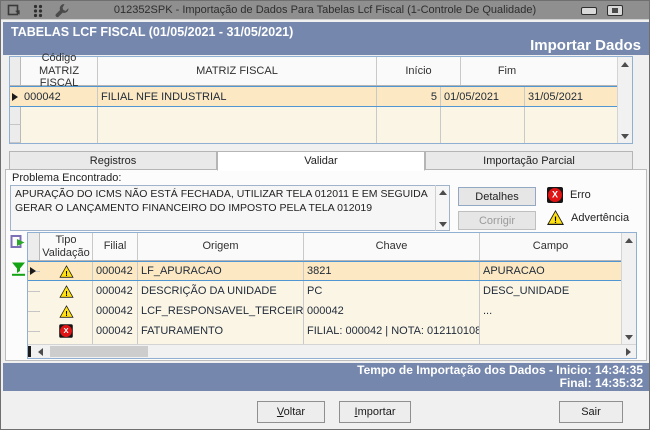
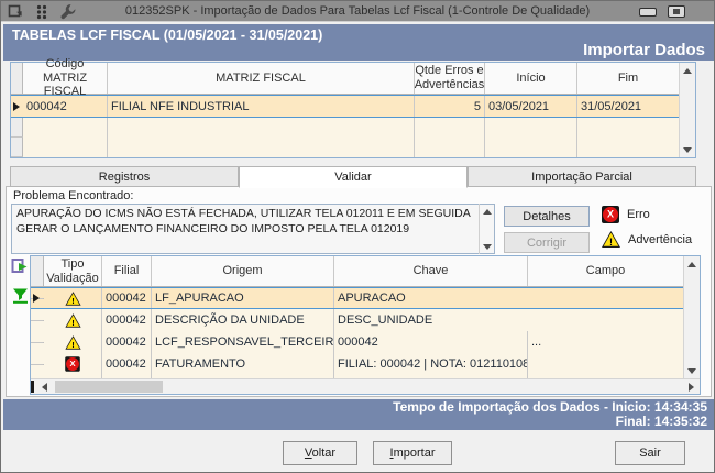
  012352SPK - Importação de Dados Para Tabelas Lcf Fiscal (1-Controle De Qualidade)
  TABELAS LCF FISCAL (01/05/2021 - 31/05/2021)
  Importar Dados
  Código MATRIZ FISCAL
  MATRIZ FISCAL
+ Qtde Erros e Advertências
  Início
  Fim
  000042
  FILIAL NFE INDUSTRIAL
  5
- 01/05/2021
+ 03/05/2021
  31/05/2021
  Registros
  Validar
  Importação Parcial
  Problema Encontrado:
  APURAÇÃO DO ICMS NÃO ESTÁ FECHADA, UTILIZAR TELA 012011 E EM SEGUIDA GERAR O LANÇAMENTO FINANCEIRO DO IMPOSTO PELA TELA 012019
  Detalhes
  Corrigir
  Erro
  Advertência
  Tipo Validação
  Filial
  Origem
  Chave
  Campo
  000042
  LF_APURACAO
- 3821
  APURACAO
  000042
  DESCRIÇÃO DA UNIDADE
- PC
  DESC_UNIDADE
  000042
  LCF_RESPONSAVEL_TERCEIR
  000042
  ...
  000042
  FATURAMENTO
  FILIAL: 000042 | NOTA: 012110108
  Tempo de Importação dos Dados - Inicio: 14:34:35
  Final: 14:35:32
  Voltar
  Importar
  Sair
